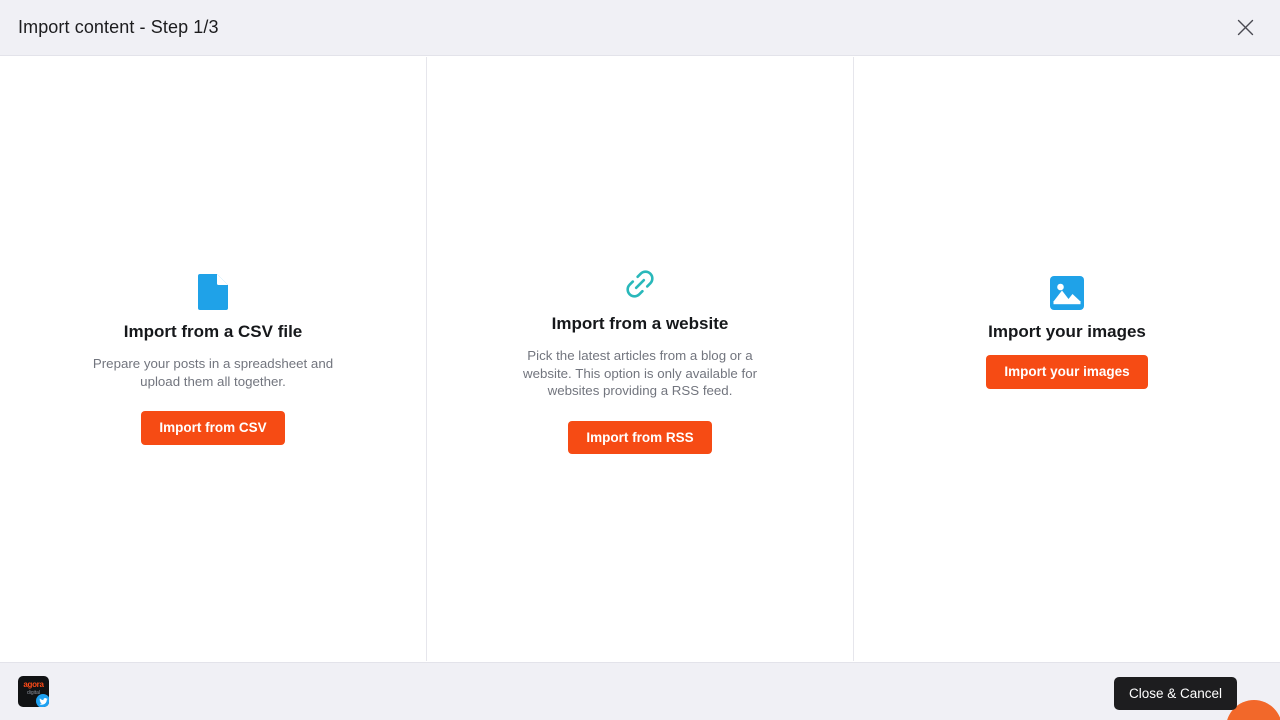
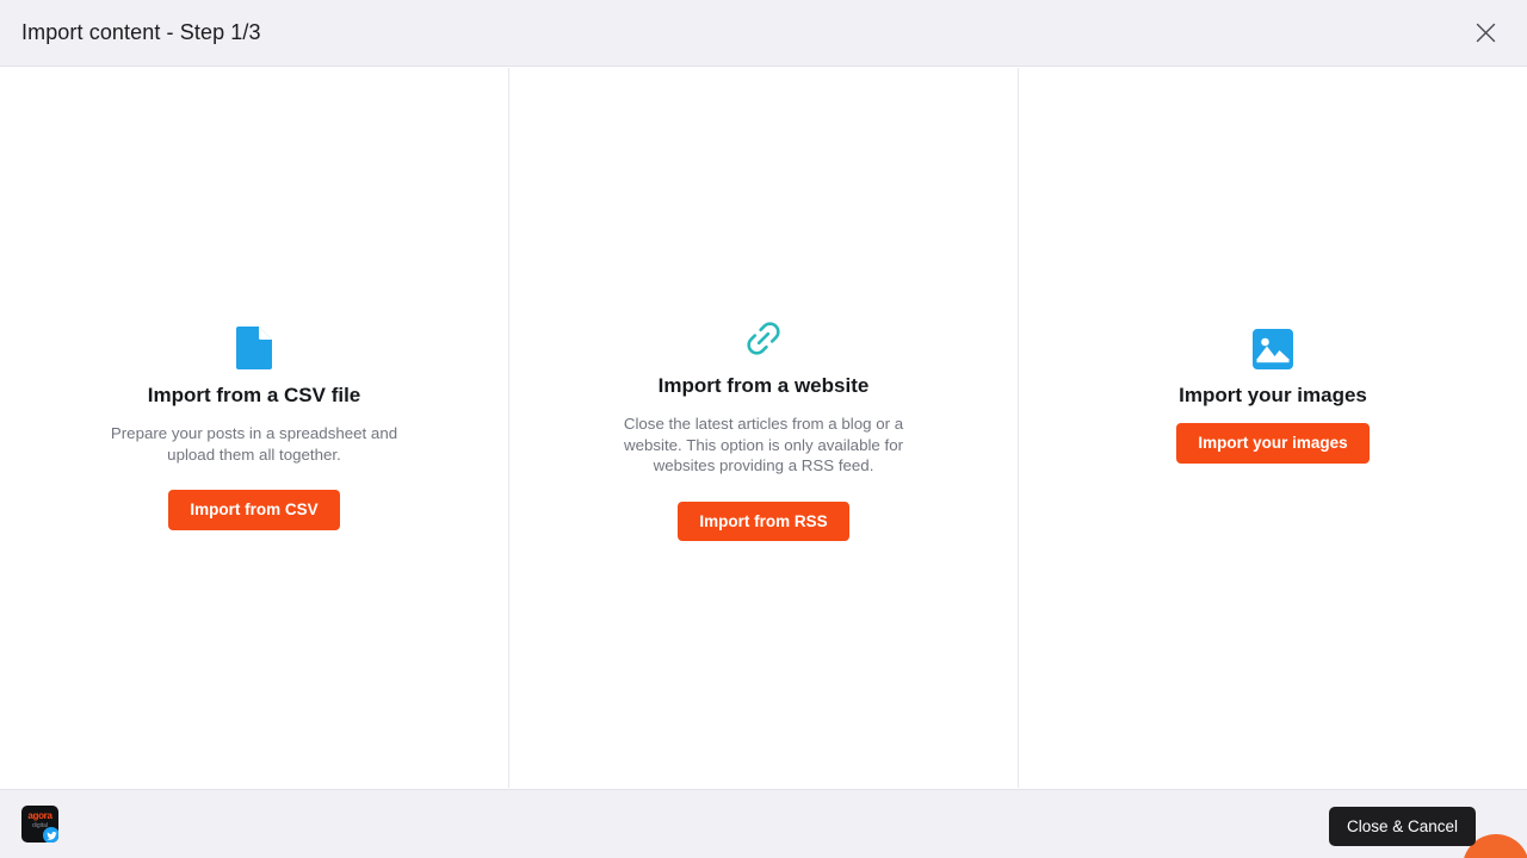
  Import content - Step 1/3
  Import from a CSV file
  Prepare your posts in a spreadsheet and upload them all together.
  Import from CSV
  Import from a website
- Pick the latest articles from a blog or a website. This option is only available for websites providing a RSS feed.
+ Close the latest articles from a blog or a website. This option is only available for websites providing a RSS feed.
  Import from RSS
  Import your images
  Import your images
  agora
  Close & Cancel
